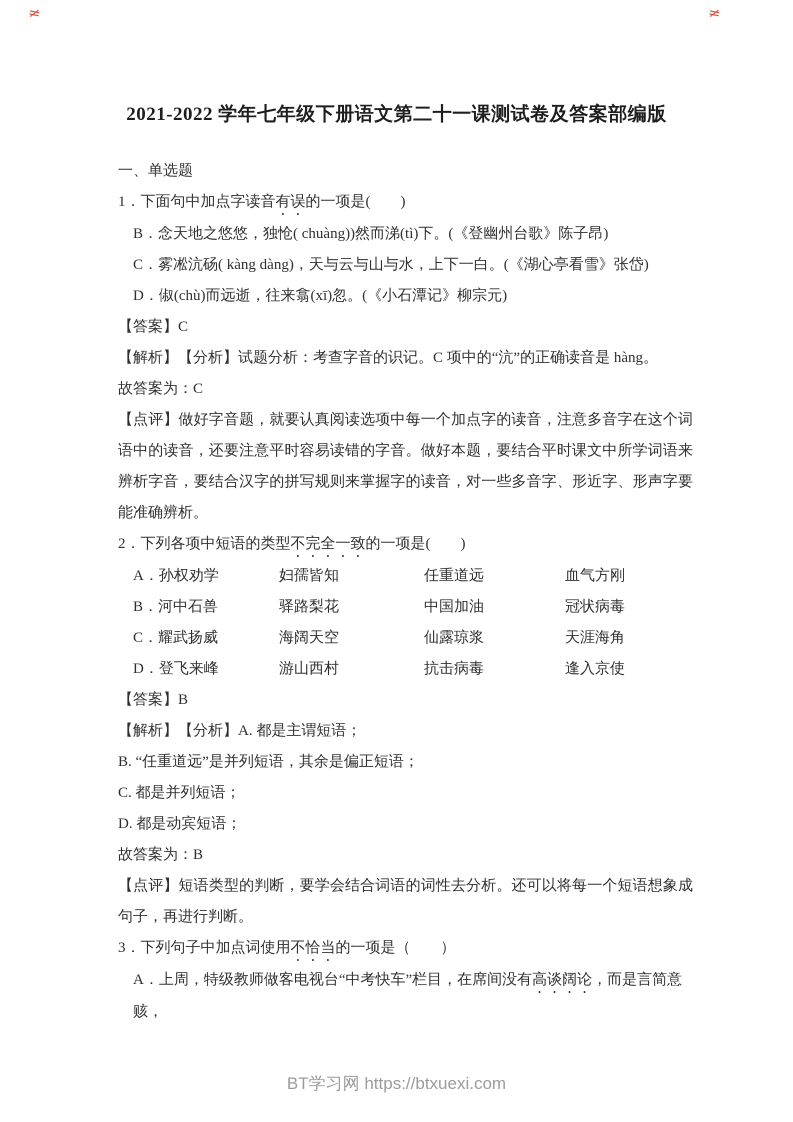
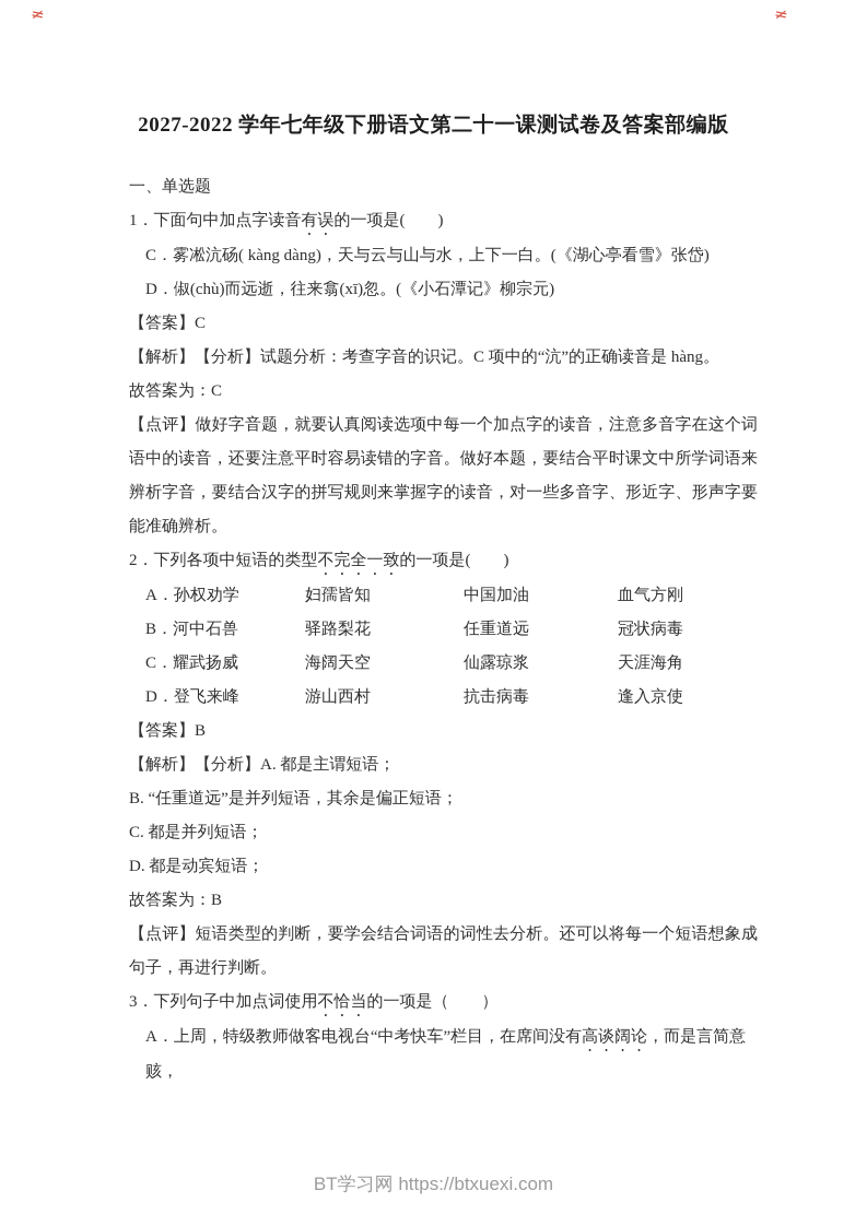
- 2021-2022 学年七年级下册语文第二十一课测试卷及答案部编版
+ 2027-2022 学年七年级下册语文第二十一课测试卷及答案部编版
  一、单选题
  1．下面句中加点字读音有误的一项是( )
- B．念天地之悠悠，独怆( chuàng))然而涕(tì)下。(《登幽州台歌》陈子昂)
  C．雾凇沆砀( kàng dàng)，天与云与山与水，上下一白。(《湖心亭看雪》张岱)
  D．俶(chù)而远逝，往来翕(xī)忽。(《小石潭记》柳宗元)
  【答案】C
  【解析】【分析】试题分析：考查字音的识记。C 项中的“沆”的正确读音是 hàng。
  故答案为：C
  【点评】做好字音题，就要认真阅读选项中每一个加点字的读音，注意多音字在这个词语中的读音，还要注意平时容易读错的字音。做好本题，要结合平时课文中所学词语来辨析字音，要结合汉字的拼写规则来掌握字的读音，对一些多音字、形近字、形声字要能准确辨析。
  2．下列各项中短语的类型不完全一致的一项是( )
  A．孙权劝学
  妇孺皆知
- 任重道远
+ 中国加油
  血气方刚
  B．河中石兽
  驿路梨花
- 中国加油
+ 任重道远
  冠状病毒
  C．耀武扬威
  海阔天空
  仙露琼浆
  天涯海角
  D．登飞来峰
  游山西村
  抗击病毒
  逢入京使
  【答案】B
  【解析】【分析】A. 都是主谓短语；
  B. “任重道远”是并列短语，其余是偏正短语；
  C. 都是并列短语；
  D. 都是动宾短语；
  故答案为：B
  【点评】短语类型的判断，要学会结合词语的词性去分析。还可以将每一个短语想象成句子，再进行判断。
  3．下列句子中加点词使用不恰当的一项是（ ）
  A．上周，特级教师做客电视台“中考快车”栏目，在席间没有高谈阔论，而是言简意赅，
  BT学习网 https://btxuexi.com
